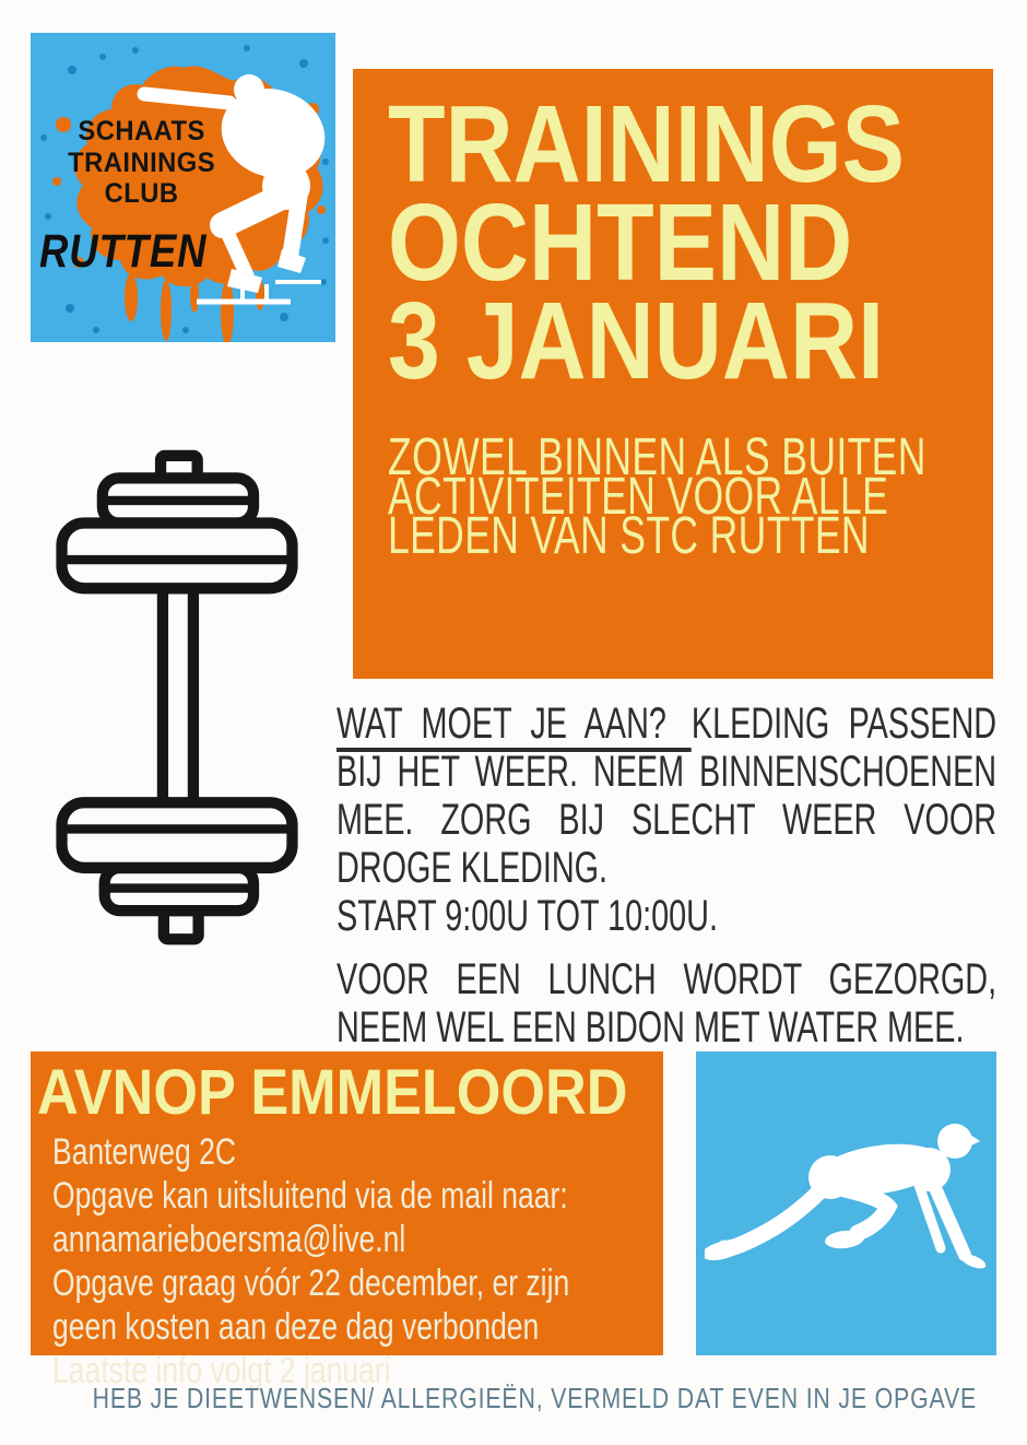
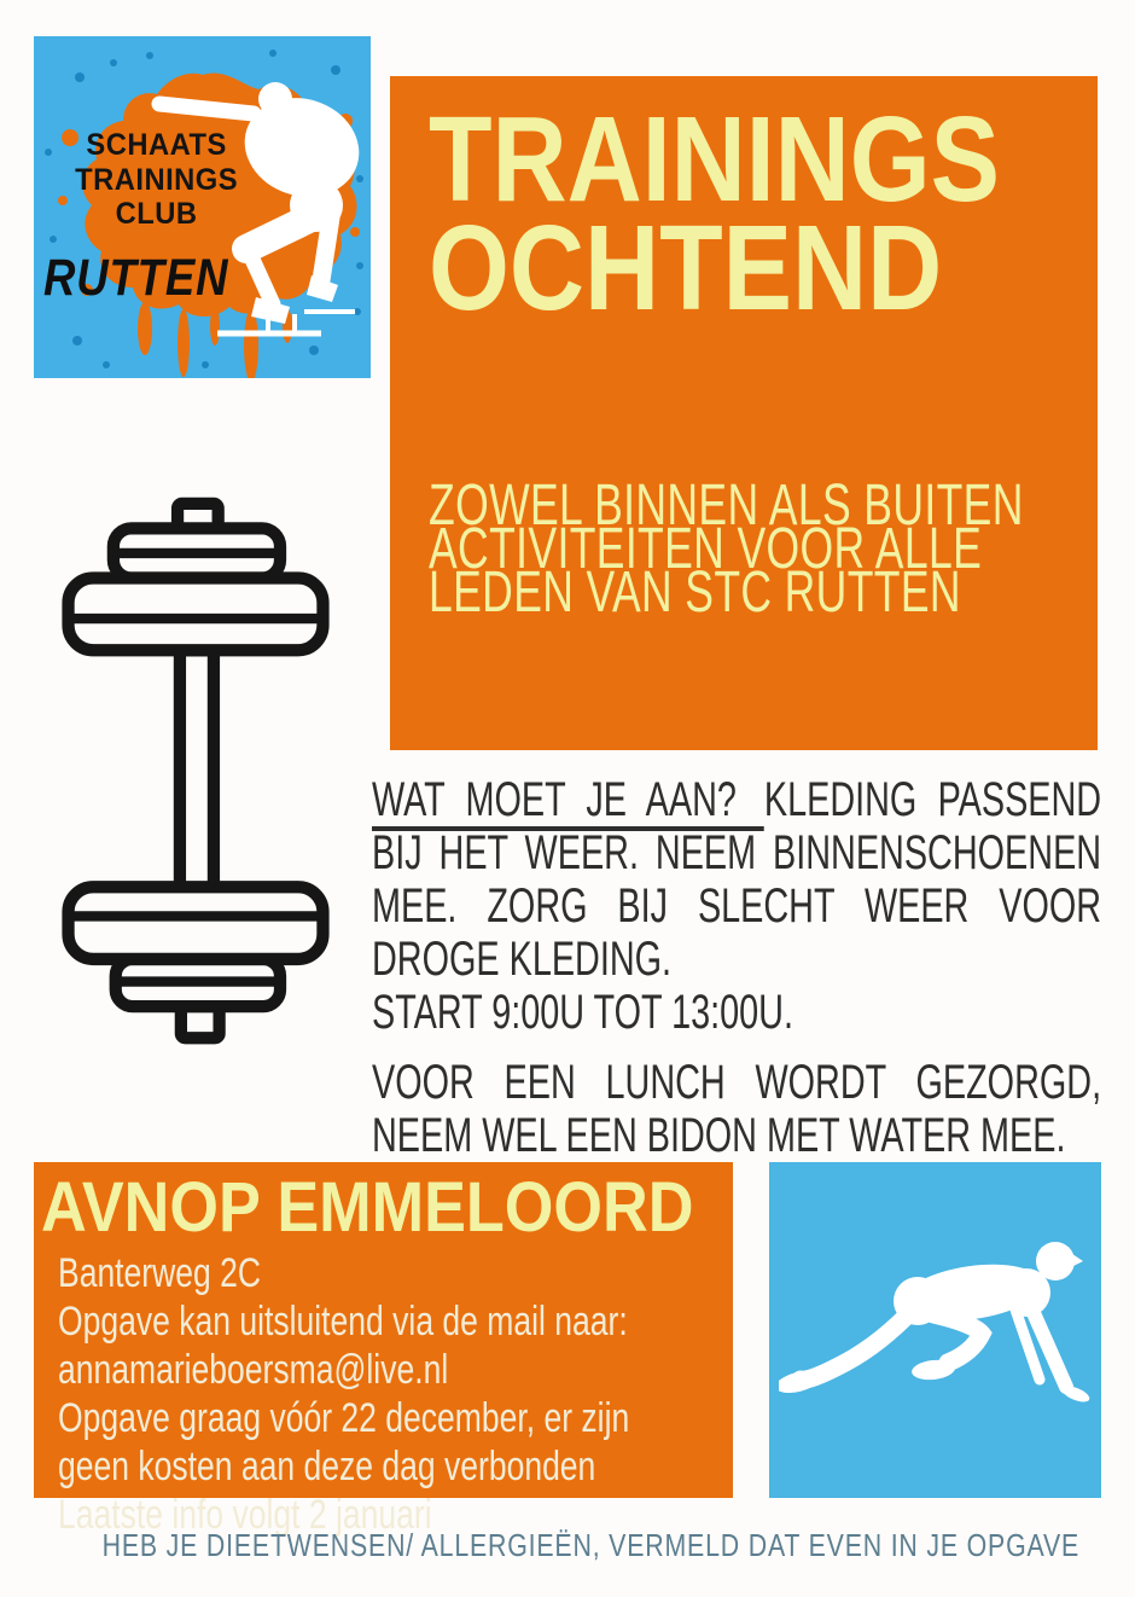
  SCHAATS
  TRAININGS
  CLUB
  RUTTEN
  TRAININGS
  OCHTEND
- 3 JANUARI
  ZOWEL BINNEN ALS BUITEN
  ACTIVITEITEN VOOR ALLE
  LEDEN VAN STC RUTTEN
  WAT MOET JE AAN? KLEDING PASSEND
  BIJ HET WEER. NEEM BINNENSCHOENEN
  MEE. ZORG BIJ SLECHT WEER VOOR
  DROGE KLEDING.
- START 9:00U TOT 10:00U.
+ START 9:00U TOT 13:00U.
  VOOR EEN LUNCH WORDT GEZORGD,
  NEEM WEL EEN BIDON MET WATER MEE.
  AVNOP EMMELOORD
  Banterweg 2C
  Opgave kan uitsluitend via de mail naar:
  annamarieboersma@live.nl
  Opgave graag vóór 22 december, er zijn
  geen kosten aan deze dag verbonden
  Laatste info volgt 2 januari
  HEB JE DIEETWENSEN/ ALLERGIEËN, VERMELD DAT EVEN IN JE OPGAVE
